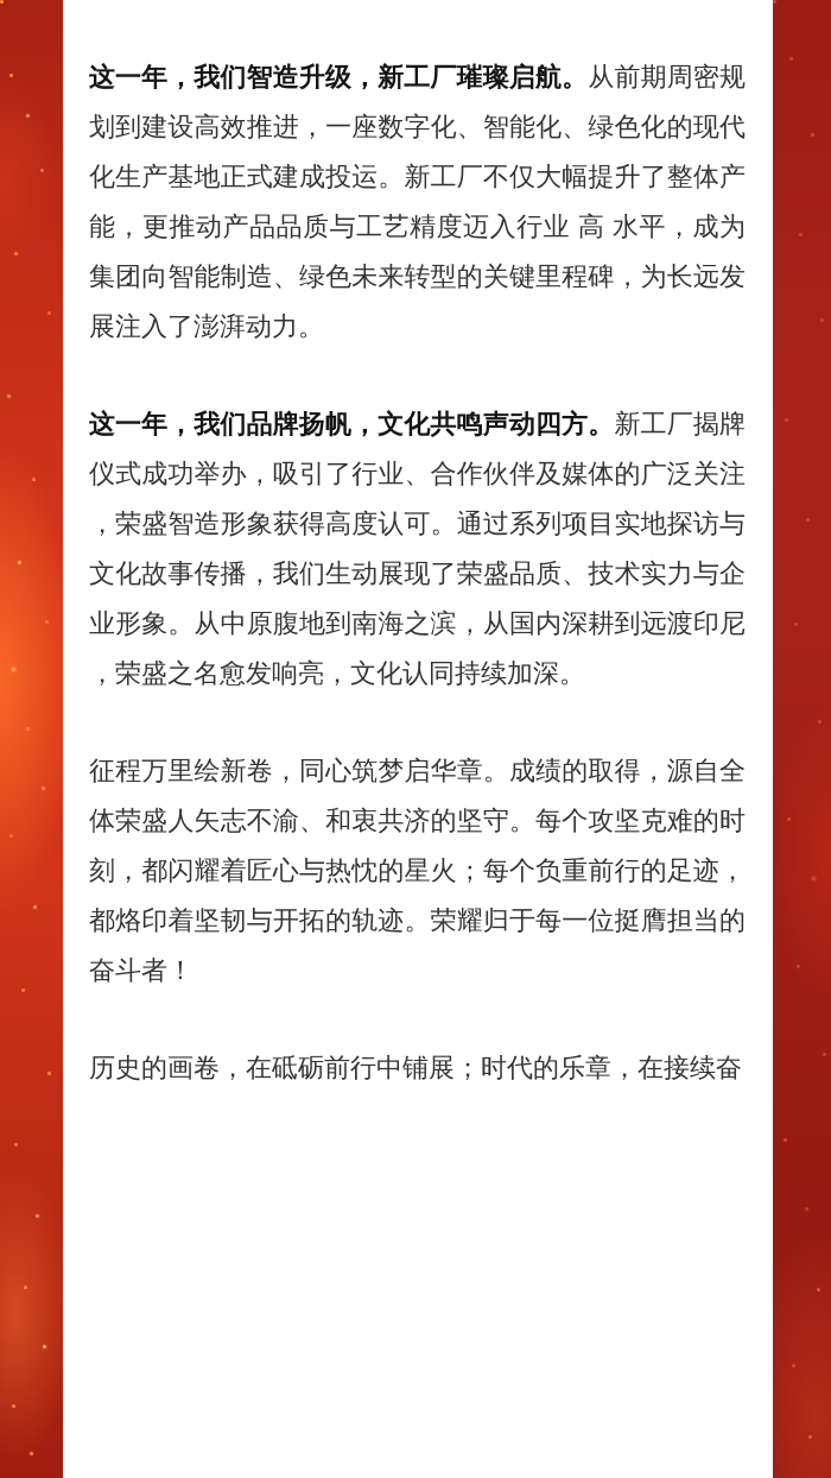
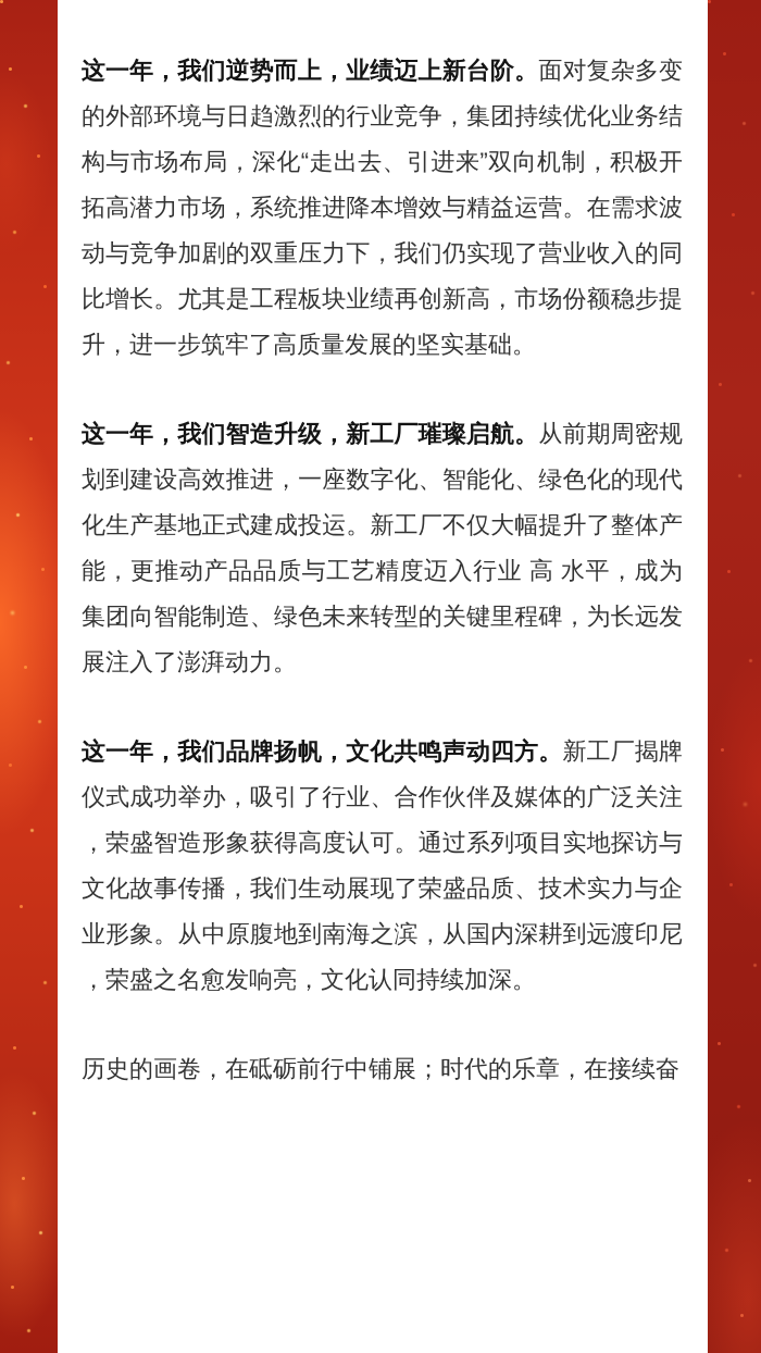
+ 这一年，我们逆势而上，业绩迈上新台阶。面对复杂多变的外部环境与日趋激烈的行业竞争，集团持续优化业务结构与市场布局，深化“走出去、引进来”双向机制，积极开拓高潜力市场，系统推进降本增效与精益运营。在需求波动与竞争加剧的双重压力下，我们仍实现了营业收入的同比增长。尤其是工程板块业绩再创新高，市场份额稳步提升，进一步筑牢了高质量发展的坚实基础。
  这一年，我们智造升级，新工厂璀璨启航。从前期周密规划到建设高效推进，一座数字化、智能化、绿色化的现代化生产基地正式建成投运。新工厂不仅大幅提升了整体产能，更推动产品品质与工艺精度迈入行业 高 水平，成为集团向智能制造、绿色未来转型的关键里程碑，为长远发展注入了澎湃动力。
  这一年，我们品牌扬帆，文化共鸣声动四方。新工厂揭牌仪式成功举办，吸引了行业、合作伙伴及媒体的广泛关注，荣盛智造形象获得高度认可。通过系列项目实地探访与文化故事传播，我们生动展现了荣盛品质、技术实力与企业形象。从中原腹地到南海之滨，从国内深耕到远渡印尼，荣盛之名愈发响亮，文化认同持续加深。
- 征程万里绘新卷，同心筑梦启华章。成绩的取得，源自全体荣盛人矢志不渝、和衷共济的坚守。每个攻坚克难的时刻，都闪耀着匠心与热忱的星火；每个负重前行的足迹，都烙印着坚韧与开拓的轨迹。荣耀归于每一位挺膺担当的奋斗者！
  历史的画卷，在砥砺前行中铺展；时代的乐章，在接续奋
